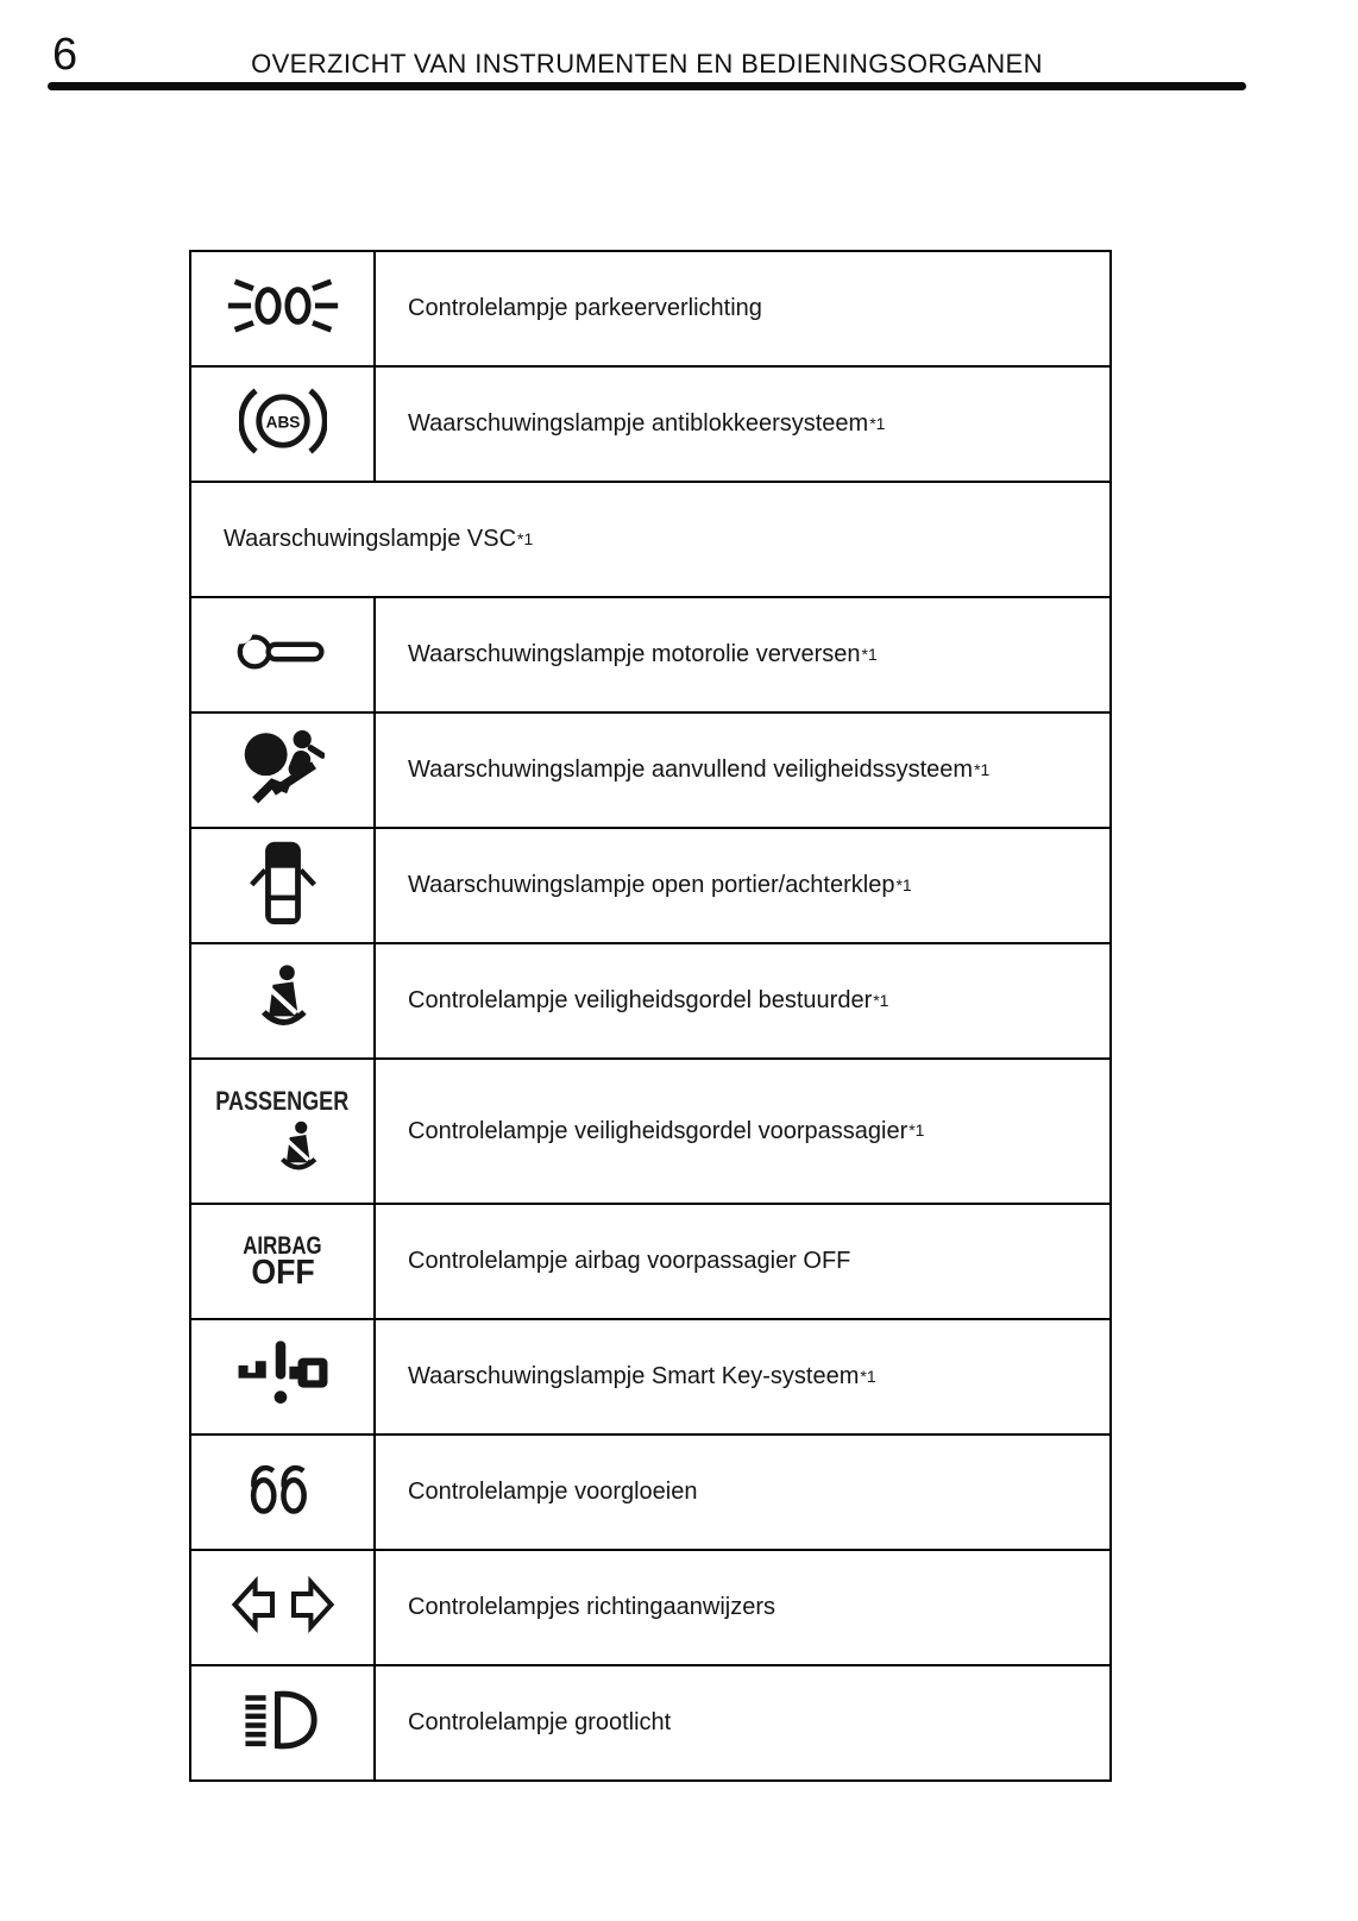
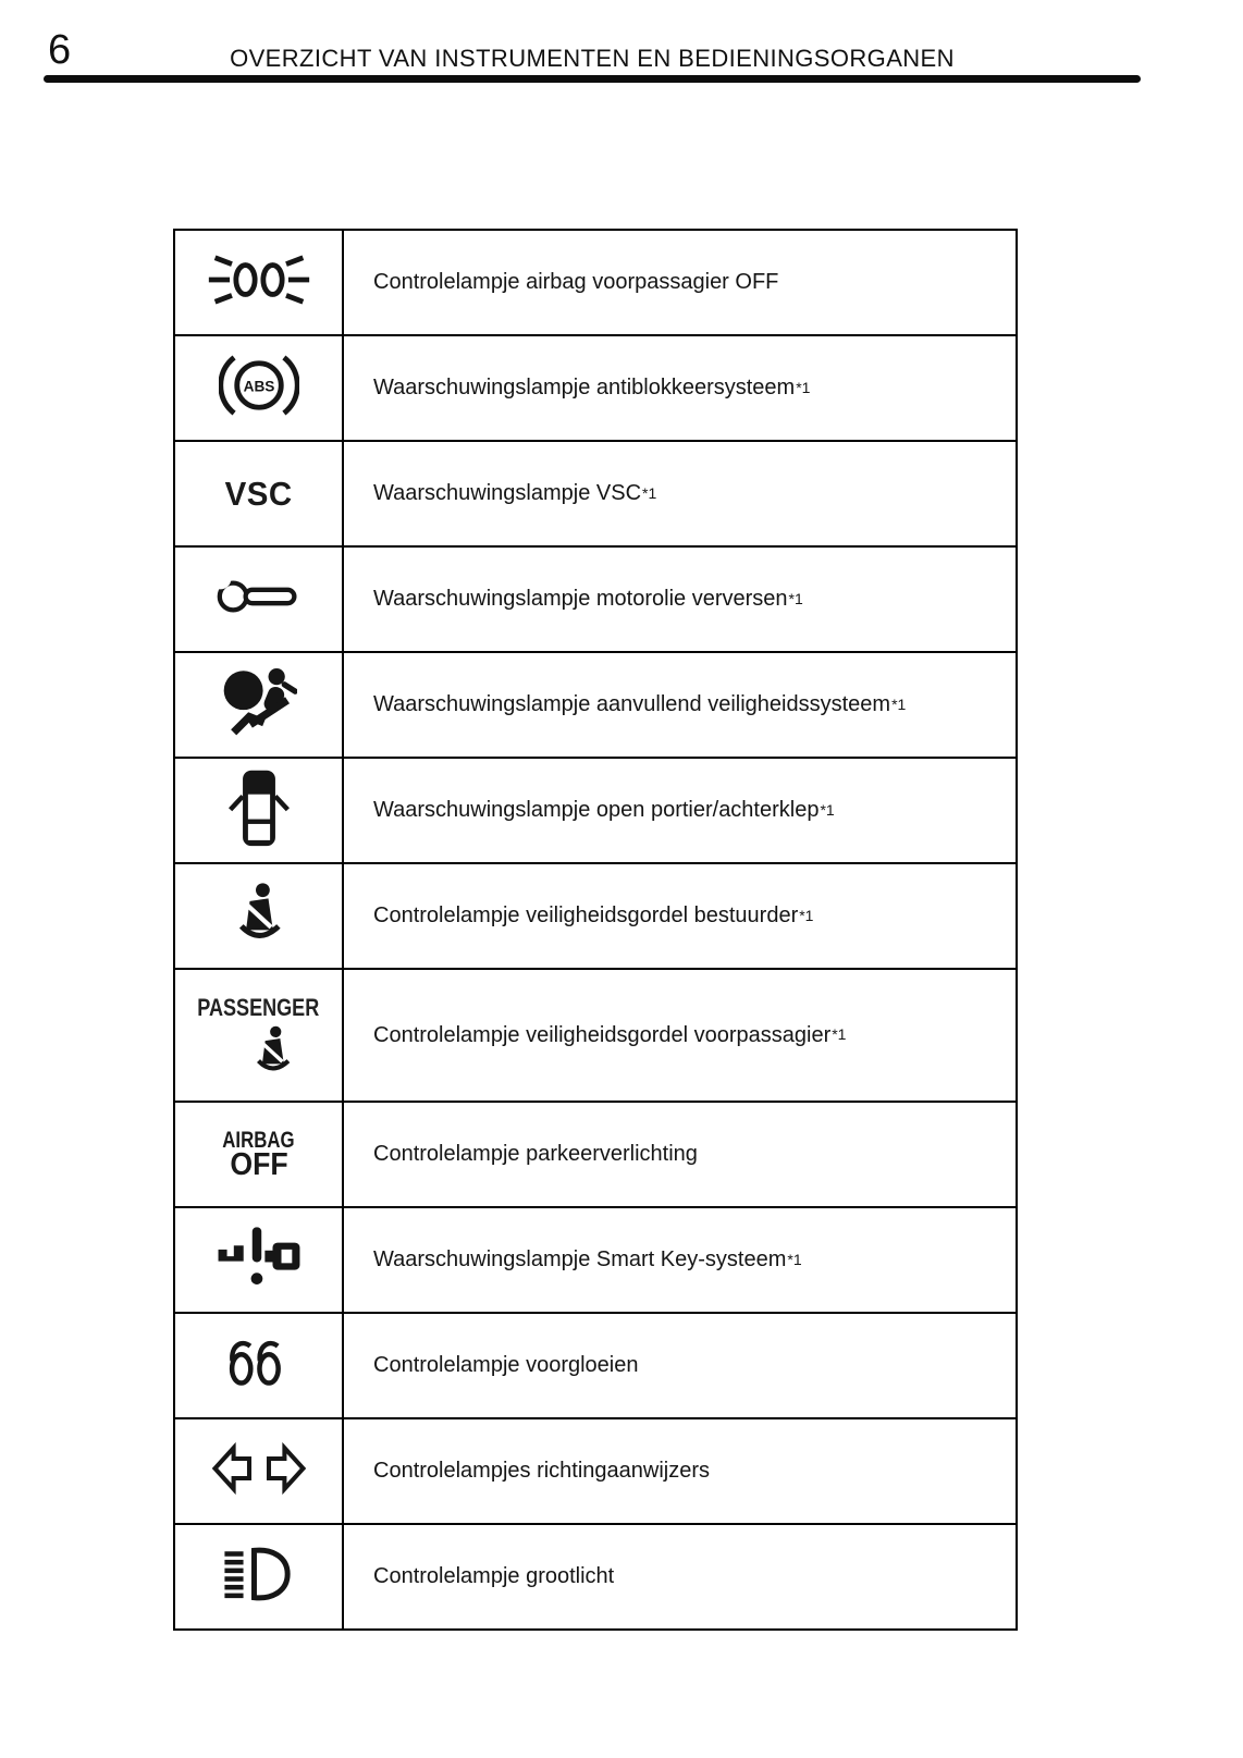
  6
  OVERZICHT VAN INSTRUMENTEN EN BEDIENINGSORGANEN
- Controlelampje parkeerverlichting
+ Controlelampje airbag voorpassagier OFF
  ABS
  Waarschuwingslampje antiblokkeersysteem
  *1
+ VSC
  Waarschuwingslampje VSC
  *1
  Waarschuwingslampje motorolie verversen
  *1
  Waarschuwingslampje aanvullend veiligheidssysteem
  *1
  Waarschuwingslampje open portier/achterklep
  *1
  Controlelampje veiligheidsgordel bestuurder
  *1
  PASSENGER
  Controlelampje veiligheidsgordel voorpassagier
  *1
  AIRBAG
  OFF
- Controlelampje airbag voorpassagier OFF
+ Controlelampje parkeerverlichting
  Waarschuwingslampje Smart Key-systeem
  *1
  Controlelampje voorgloeien
  Controlelampjes richtingaanwijzers
  Controlelampje grootlicht
